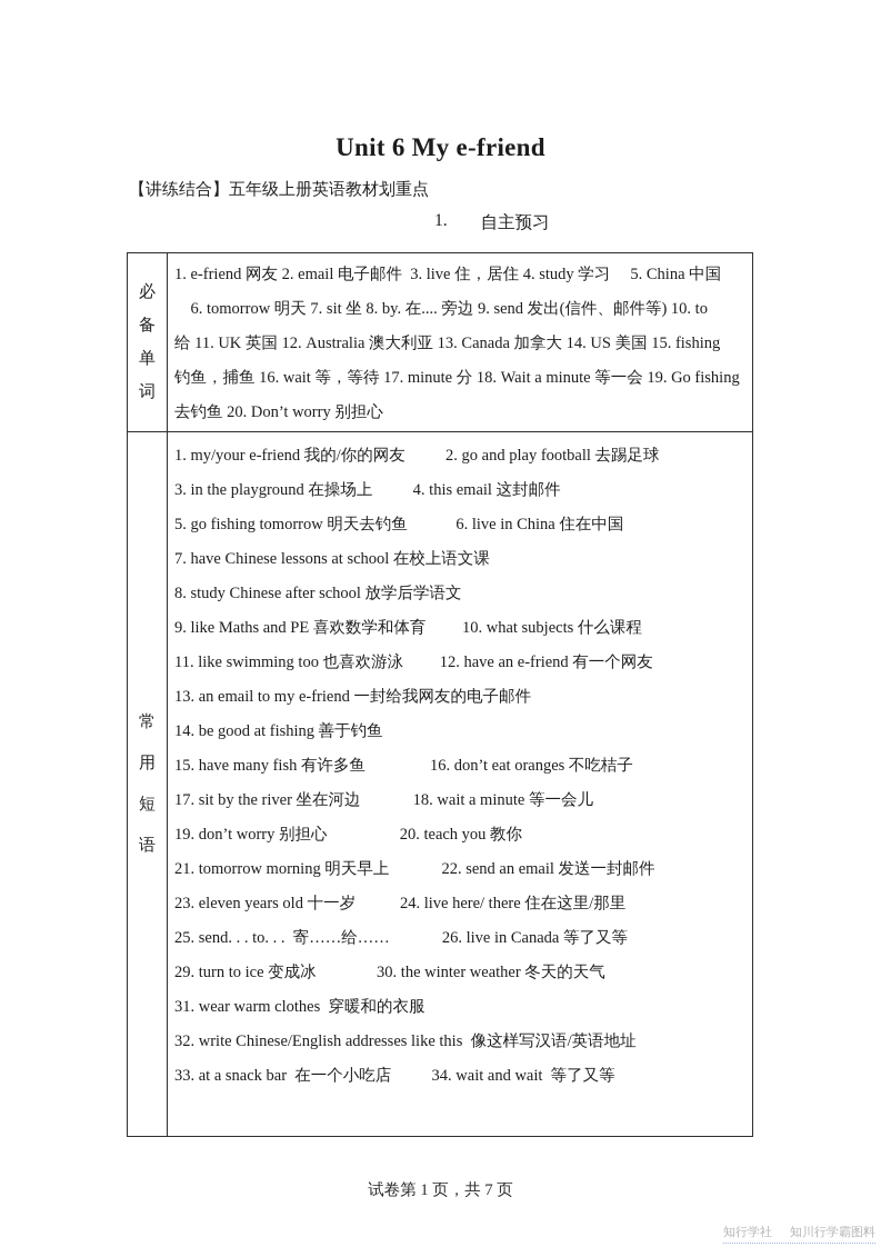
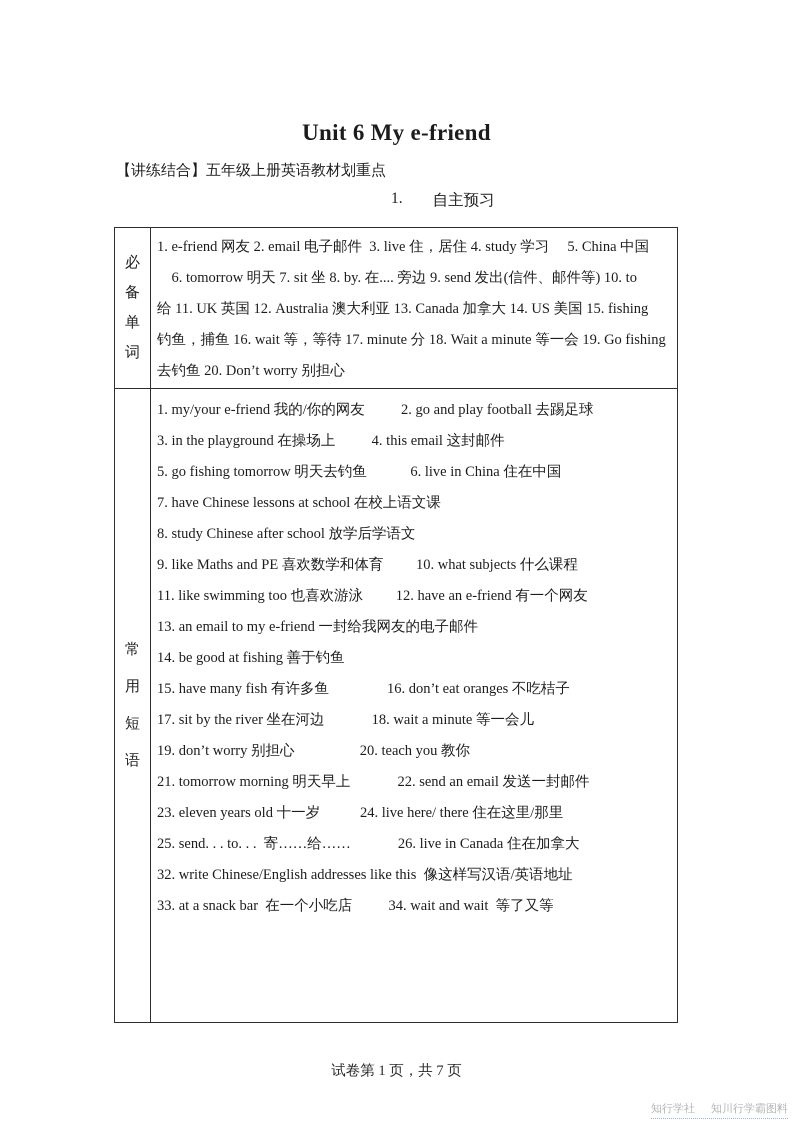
  Unit 6 My e-friend
  【讲练结合】五年级上册英语教材划重点
  1.
  自主预习
  必
  备
  单
  词
  1. e-friend 网友 2. email 电子邮件 3. live 住，居住 4. study 学习 5. China 中国
  6. tomorrow 明天 7. sit 坐 8. by. 在.... 旁边 9. send 发出(信件、邮件等) 10. to
  给 11. UK 英国 12. Australia 澳大利亚 13. Canada 加拿大 14. US 美国 15. fishing
  钓鱼，捕鱼 16. wait 等，等待 17. minute 分 18. Wait a minute 等一会 19. Go fishing
  去钓鱼 20. Don’t worry 别担心
  常
  用
  短
  语
  1. my/your e-friend 我的/你的网友 2. go and play football 去踢足球
  3. in the playground 在操场上 4. this email 这封邮件
  5. go fishing tomorrow 明天去钓鱼 6. live in China 住在中国
  7. have Chinese lessons at school 在校上语文课
  8. study Chinese after school 放学后学语文
  9. like Maths and PE 喜欢数学和体育 10. what subjects 什么课程
  11. like swimming too 也喜欢游泳 12. have an e-friend 有一个网友
  13. an email to my e-friend 一封给我网友的电子邮件
  14. be good at fishing 善于钓鱼
  15. have many fish 有许多鱼 16. don’t eat oranges 不吃桔子
  17. sit by the river 坐在河边 18. wait a minute 等一会儿
  19. don’t worry 别担心 20. teach you 教你
  21. tomorrow morning 明天早上 22. send an email 发送一封邮件
  23. eleven years old 十一岁 24. live here/ there 住在这里/那里
- 25. send. . . to. . . 寄……给…… 26. live in Canada 等了又等
+ 25. send. . . to. . . 寄……给…… 26. live in Canada 住在加拿大
- 29. turn to ice 变成冰 30. the winter weather 冬天的天气
- 31. wear warm clothes 穿暖和的衣服
  32. write Chinese/English addresses like this 像这样写汉语/英语地址
  33. at a snack bar 在一个小吃店 34. wait and wait 等了又等
  试卷第 1 页，共 7 页
  知行学社
  知川行学霸图料
